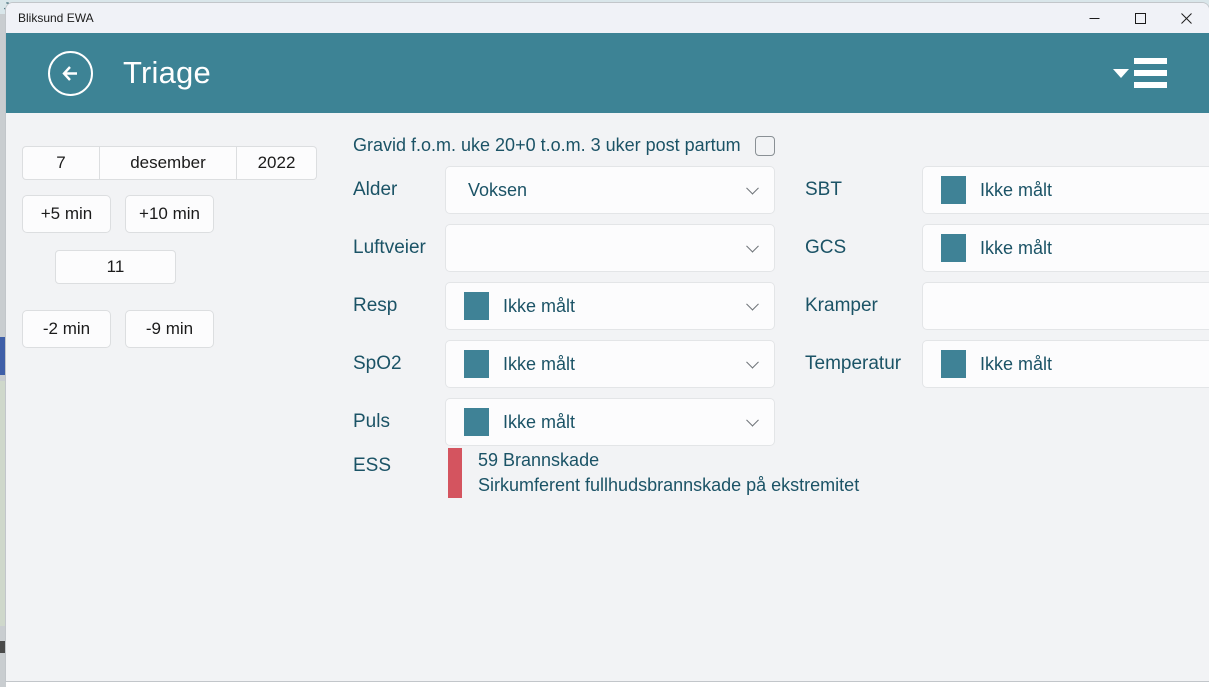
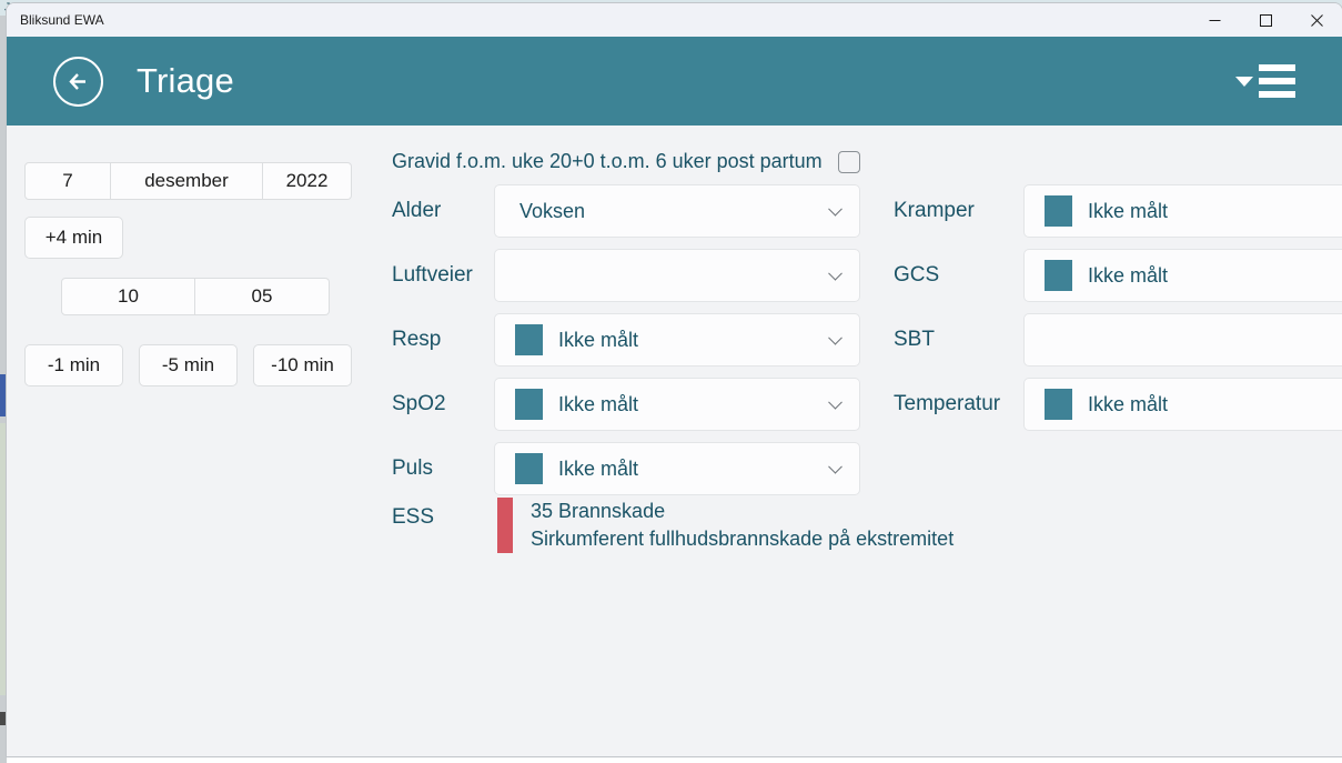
  Bliksund EWA
  Triage
  7
  desember
  2022
- +5 min
+ +4 min
- +10 min
- 11
+ 10
+ 05
- -2 min
+ -1 min
- -9 min
+ -5 min
+ -10 min
- Gravid f.o.m. uke 20+0 t.o.m. 3 uker post partum
+ Gravid f.o.m. uke 20+0 t.o.m. 6 uker post partum
  Alder
  Voksen
  Luftveier
  Resp
  Ikke målt
  SpO2
  Ikke målt
  Puls
  Ikke målt
- SBT
+ Kramper
  Ikke målt
  GCS
  Ikke målt
- Kramper
+ SBT
  Temperatur
  Ikke målt
  ESS
- 59 Brannskade
+ 35 Brannskade
  Sirkumferent fullhudsbrannskade på ekstremitet
